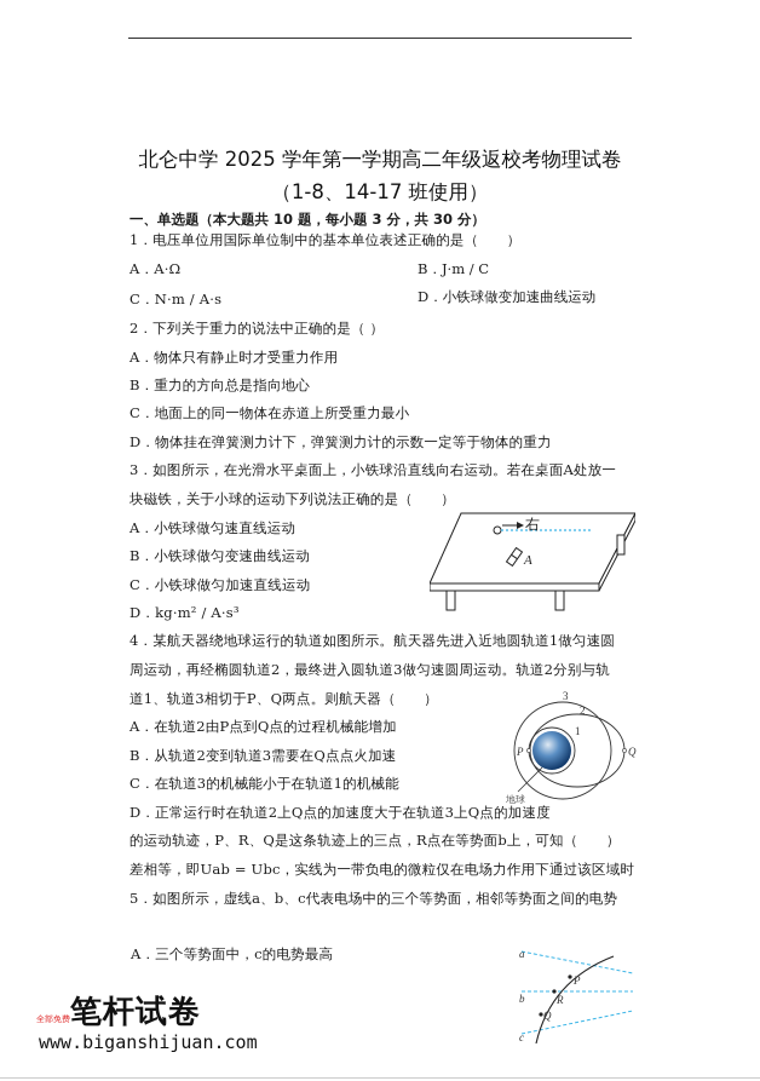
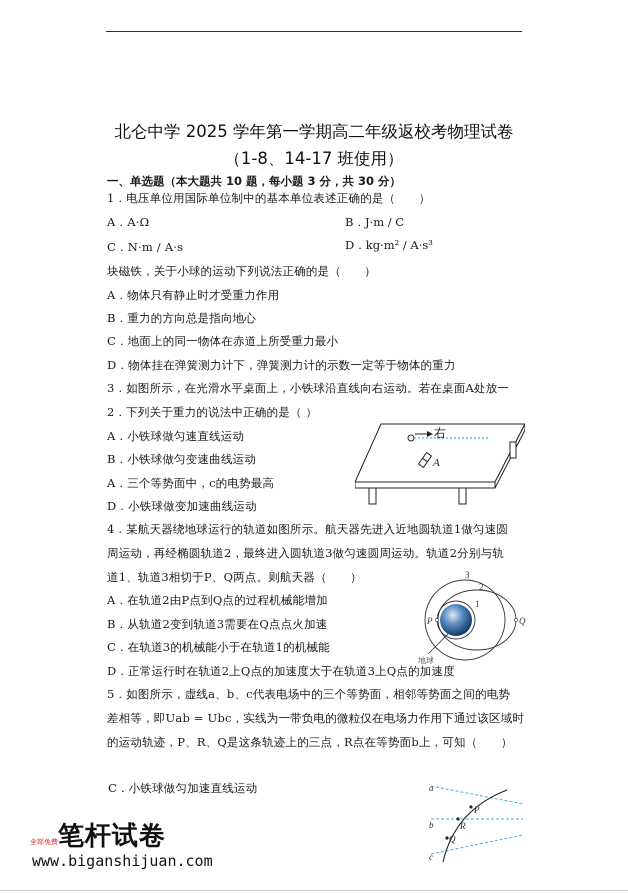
  北仑中学 2025 学年第一学期高二年级返校考物理试卷
  （1-8、14-17 班使用）
  一、单选题（本大题共 10 题，每小题 3 分，共 30 分）
  1．电压单位用国际单位制中的基本单位表述正确的是（ ）
  A．A·Ω
  B．J·m / C
  C．N·m / A·s
- D．小铁球做变加速曲线运动
+ D．kg·m² / A·s³
- 2．下列关于重力的说法中正确的是（ ）
+ 块磁铁，关于小球的运动下列说法正确的是（ ）
  A．物体只有静止时才受重力作用
  B．重力的方向总是指向地心
  C．地面上的同一物体在赤道上所受重力最小
  D．物体挂在弹簧测力计下，弹簧测力计的示数一定等于物体的重力
  3．如图所示，在光滑水平桌面上，小铁球沿直线向右运动。若在桌面A处放一
- 块磁铁，关于小球的运动下列说法正确的是（ ）
+ 2．下列关于重力的说法中正确的是（ ）
  A．小铁球做匀速直线运动
  B．小铁球做匀变速曲线运动
- C．小铁球做匀加速直线运动
+ A．三个等势面中，c的电势最高
- D．kg·m² / A·s³
+ D．小铁球做变加速曲线运动
  右
  A
  4．某航天器绕地球运行的轨道如图所示。航天器先进入近地圆轨道1做匀速圆
  周运动，再经椭圆轨道2，最终进入圆轨道3做匀速圆周运动。轨道2分别与轨
  道1、轨道3相切于P、Q两点。则航天器（ ）
  A．在轨道2由P点到Q点的过程机械能增加
  B．从轨道2变到轨道3需要在Q点点火加速
  C．在轨道3的机械能小于在轨道1的机械能
  D．正常运行时在轨道2上Q点的加速度大于在轨道3上Q点的加速度
  3
  2
  1
  P
  Q
  地球
- 的运动轨迹，P、R、Q是这条轨迹上的三点，R点在等势面b上，可知（ ）
+ 5．如图所示，虚线a、b、c代表电场中的三个等势面，相邻等势面之间的电势
  差相等，即Uab = Ubc，实线为一带负电的微粒仅在电场力作用下通过该区域时
- 5．如图所示，虚线a、b、c代表电场中的三个等势面，相邻等势面之间的电势
+ 的运动轨迹，P、R、Q是这条轨迹上的三点，R点在等势面b上，可知（ ）
- A．三个等势面中，c的电势最高
+ C．小铁球做匀加速直线运动
  a
  b
  c
  P
  R
  Q
  笔杆试卷
  全部免费
  www.biganshijuan.com
